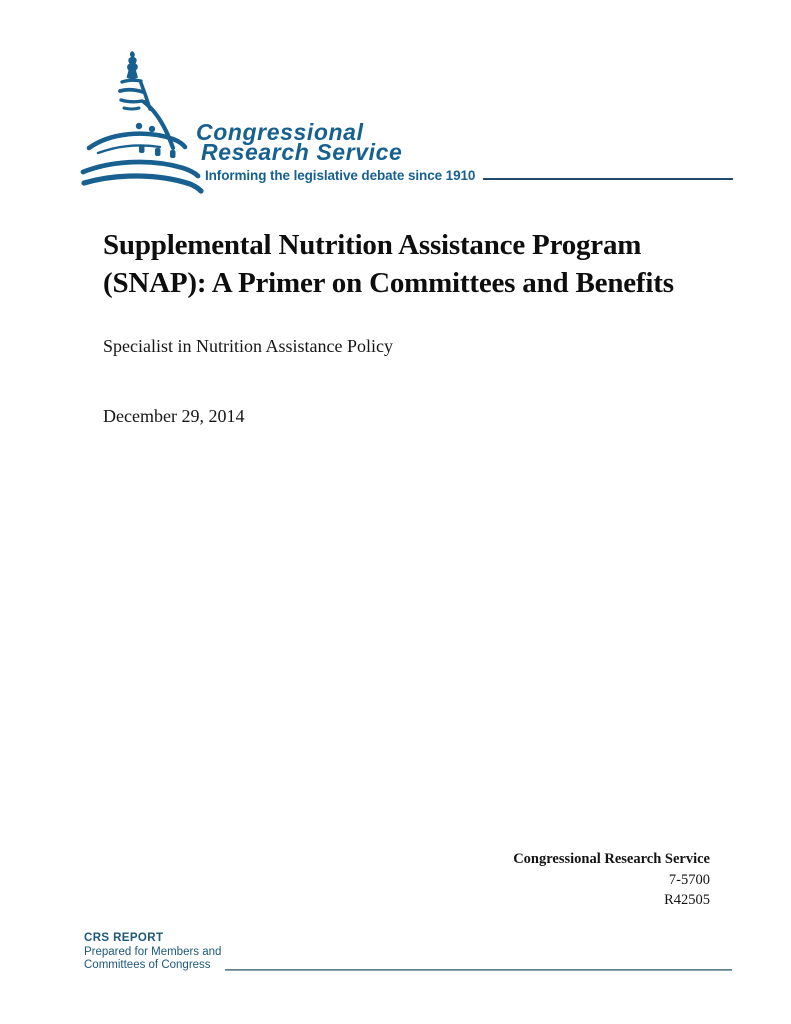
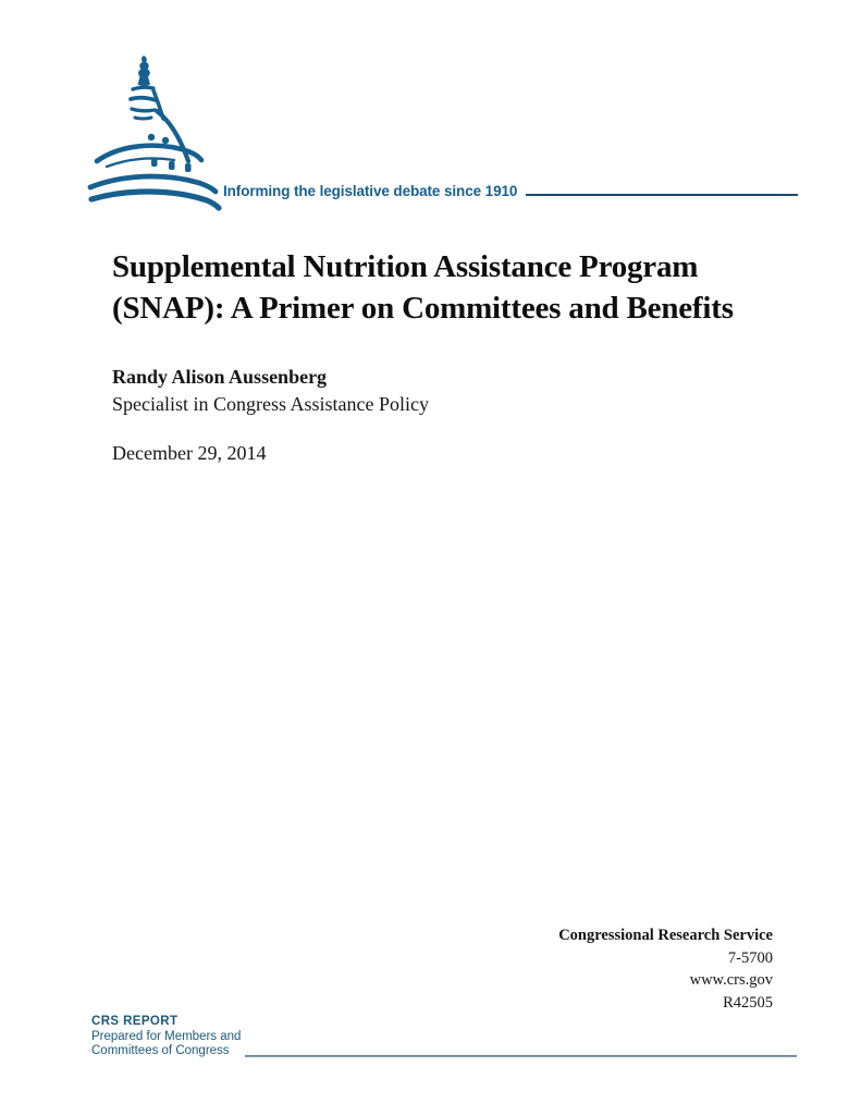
- Congressional
- Research Service
  Informing the legislative debate since 1910
  Supplemental Nutrition Assistance Program
  (SNAP): A Primer on Committees and Benefits
+ Randy Alison Aussenberg
- Specialist in Nutrition Assistance Policy
+ Specialist in Congress Assistance Policy
  December 29, 2014
  Congressional Research Service
  7-5700
+ www.crs.gov
  R42505
  CRS REPORT
  Prepared for Members and
  Committees of Congress
